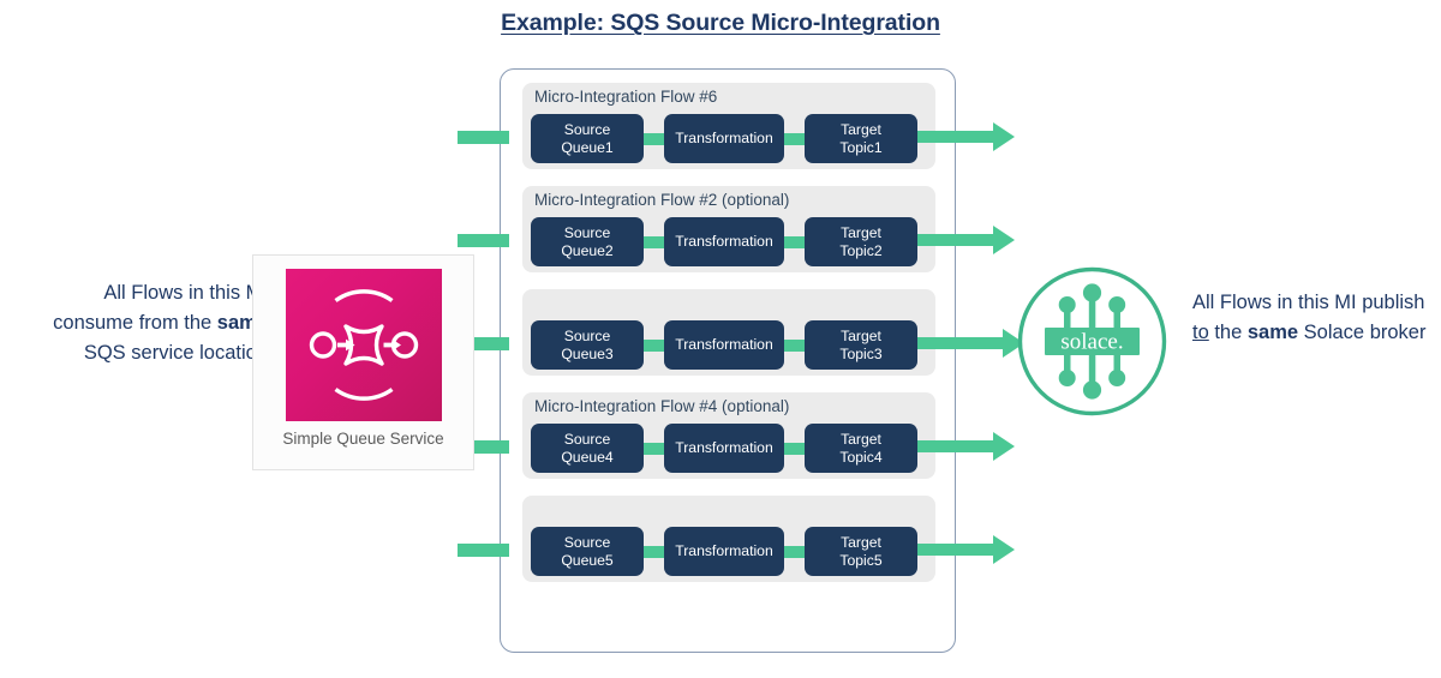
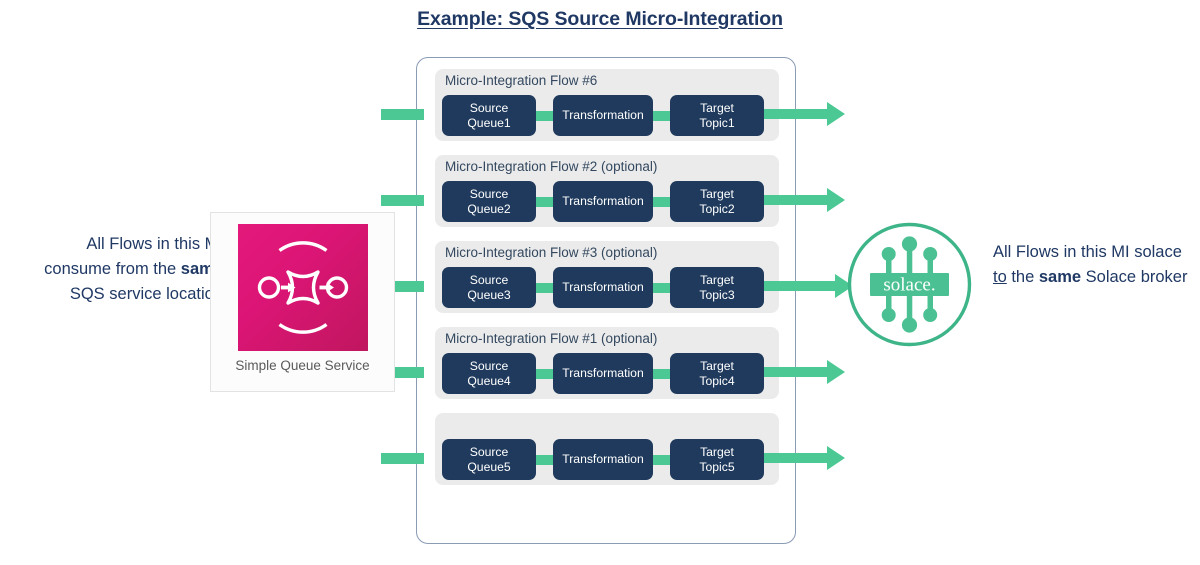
  Example: SQS Source Micro-Integration
  All Flows in this consume from the sam SQS service locati
- All Flows in this MI publish to the same Solace broker
+ All Flows in this MI solace to the same Solace broker
  Simple Queue Service
  Micro-Integration Flow #6
  Source
  Queue1
  Transformation
  Target
  Topic1
  Micro-Integration Flow #2 (optional)
  Source
  Queue2
  Transformation
  Target
  Topic2
+ Micro-Integration Flow #3 (optional)
  Source
  Queue3
  Transformation
  Target
  Topic3
- Micro-Integration Flow #4 (optional)
+ Micro-Integration Flow #1 (optional)
  Source
  Queue4
  Transformation
  Target
  Topic4
  Source
  Queue5
  Transformation
  Target
  Topic5
  solace.
